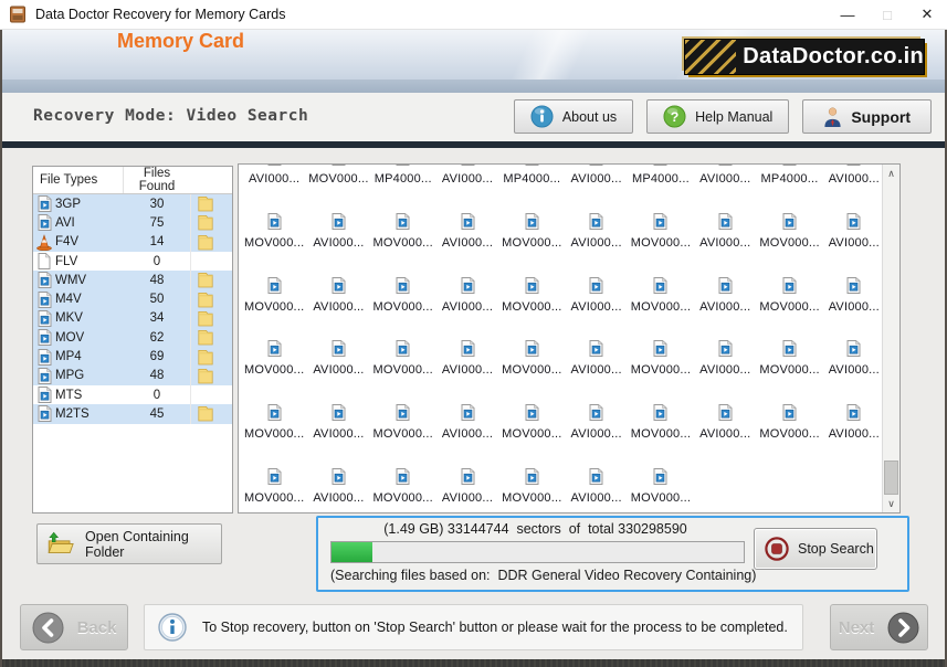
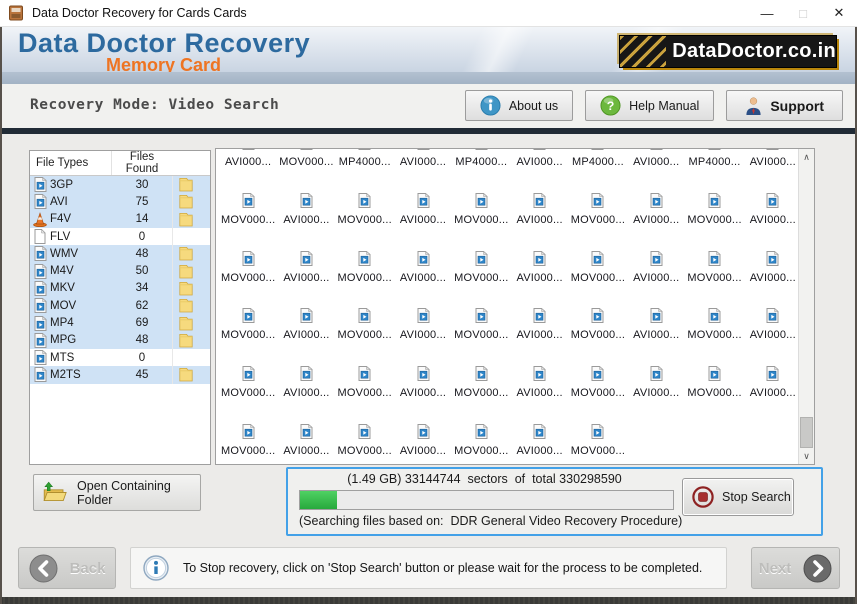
- Data Doctor Recovery for Memory Cards
+ Data Doctor Recovery for Cards Cards
  —
  □
  ✕
+ Data Doctor Recovery
  Memory Card
  DataDoctor.co.in
  Recovery Mode: Video Search
  About us
  ?
  Help Manual
  Support
  File Types
  Files Found
  3GP
  30
  AVI
  75
  F4V
  14
  FLV
  0
  WMV
  48
  M4V
  50
  MKV
  34
  MOV
  62
  MP4
  69
  MPG
  48
  MTS
  0
  M2TS
  45
  AVI000...
  MOV000...
  MP4000...
  AVI000...
  MP4000...
  AVI000...
  MP4000...
  AVI000...
  MP4000...
  AVI000...
  MOV000...
  AVI000...
  MOV000...
  AVI000...
  MOV000...
  AVI000...
  MOV000...
  AVI000...
  MOV000...
  AVI000...
  MOV000...
  AVI000...
  MOV000...
  AVI000...
  MOV000...
  AVI000...
  MOV000...
  AVI000...
  MOV000...
  AVI000...
  MOV000...
  AVI000...
  MOV000...
  AVI000...
  MOV000...
  AVI000...
  MOV000...
  AVI000...
  MOV000...
  AVI000...
  MOV000...
  AVI000...
  MOV000...
  AVI000...
  MOV000...
  AVI000...
  MOV000...
  AVI000...
  MOV000...
  AVI000...
  MOV000...
  AVI000...
  MOV000...
  AVI000...
  MOV000...
  AVI000...
  MOV000...
  ∧
  ∨
  Open Containing Folder
  (1.49 GB) 33144744 sectors of total 330298590
- (Searching files based on: DDR General Video Recovery Containing)
+ (Searching files based on: DDR General Video Recovery Procedure)
  Stop Search
  Back
- To Stop recovery, button on 'Stop Search' button or please wait for the process to be completed.
+ To Stop recovery, click on 'Stop Search' button or please wait for the process to be completed.
  Next
